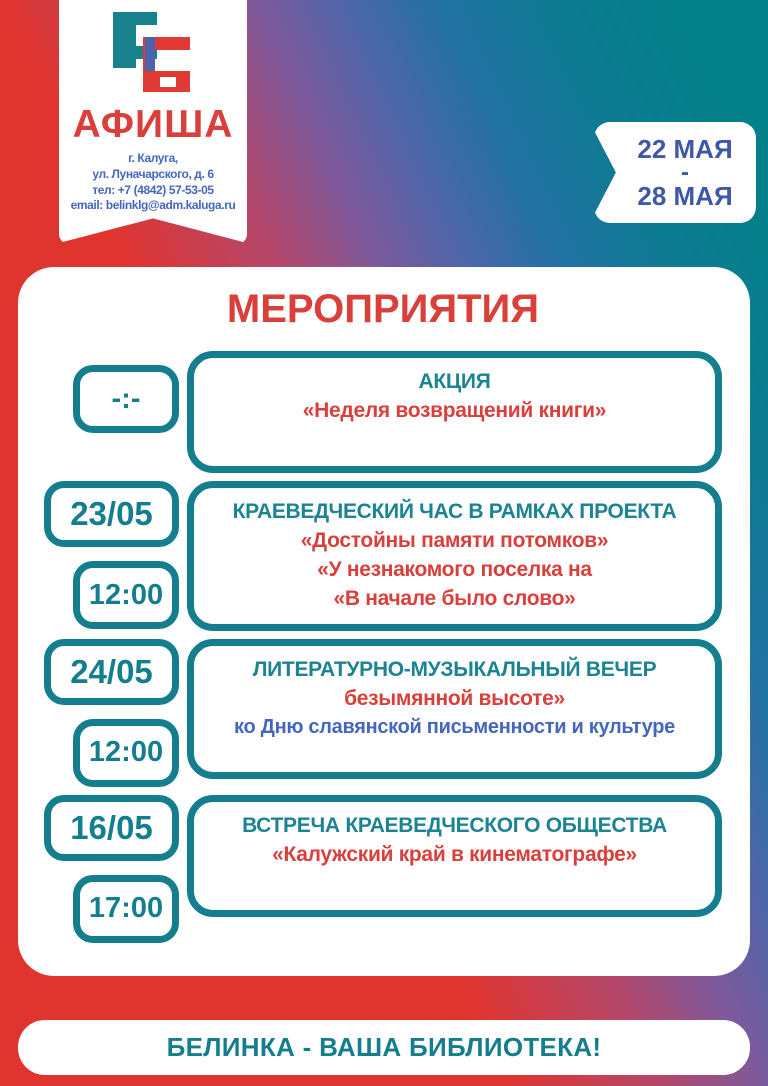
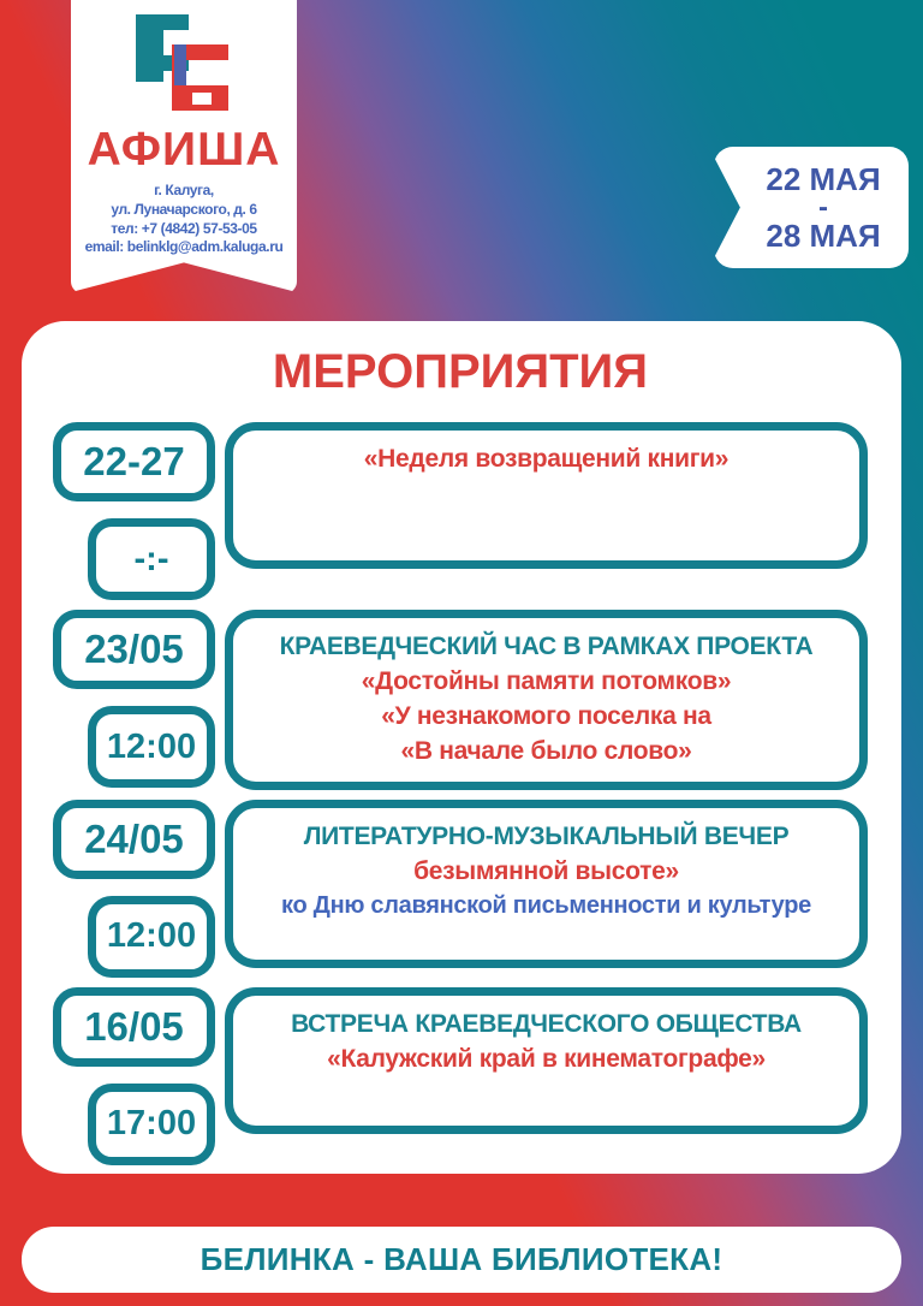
  АФИША
  г. Калуга,
  ул. Луначарского, д. 6
  тел: +7 (4842) 57-53-05
  email: belinklg@adm.kaluga.ru
  22 МАЯ
  -
  28 МАЯ
  МЕРОПРИЯТИЯ
+ 22-27
  -:-
- АКЦИЯ
  «Неделя возвращений книги»
  23/05
  12:00
  КРАЕВЕДЧЕСКИЙ ЧАС В РАМКАХ ПРОЕКТА
  «Достойны памяти потомков»
  «У незнакомого поселка на
  «В начале было слово»
  24/05
  12:00
  ЛИТЕРАТУРНО-МУЗЫКАЛЬНЫЙ ВЕЧЕР
  безымянной высоте»
  ко Дню славянской письменности и культуре
  16/05
  17:00
  ВСТРЕЧА КРАЕВЕДЧЕСКОГО ОБЩЕСТВА
  «Калужский край в кинематографе»
  БЕЛИНКА - ВАША БИБЛИОТЕКА!
